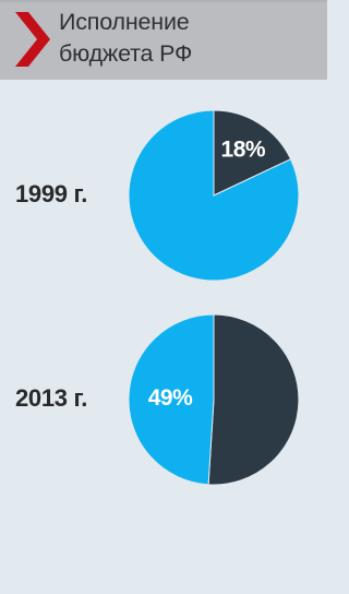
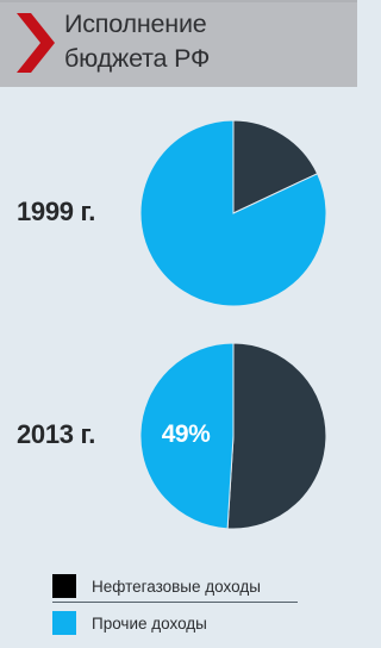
  Исполнение
  бюджета РФ
  1999 г.
- 18%
  2013 г.
  49%
+ Нефтегазовые доходы
+ Прочие доходы
